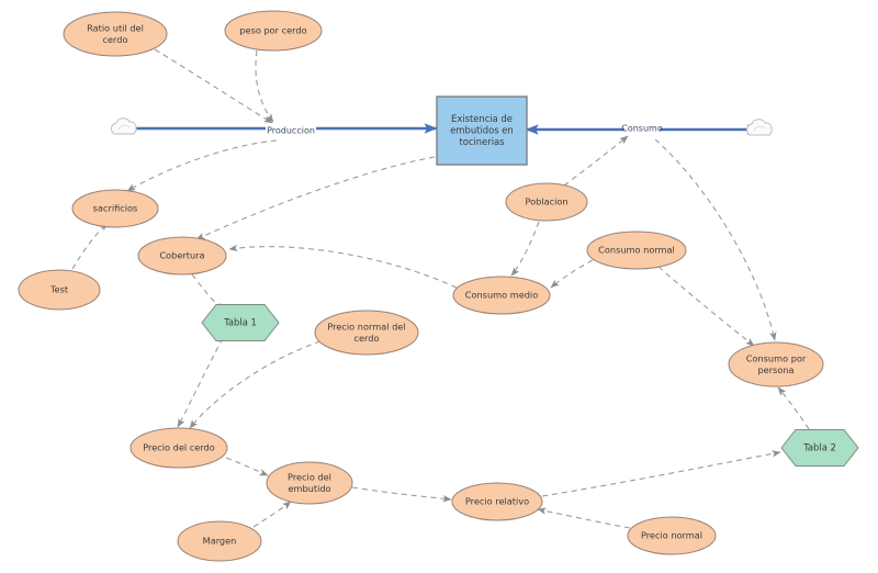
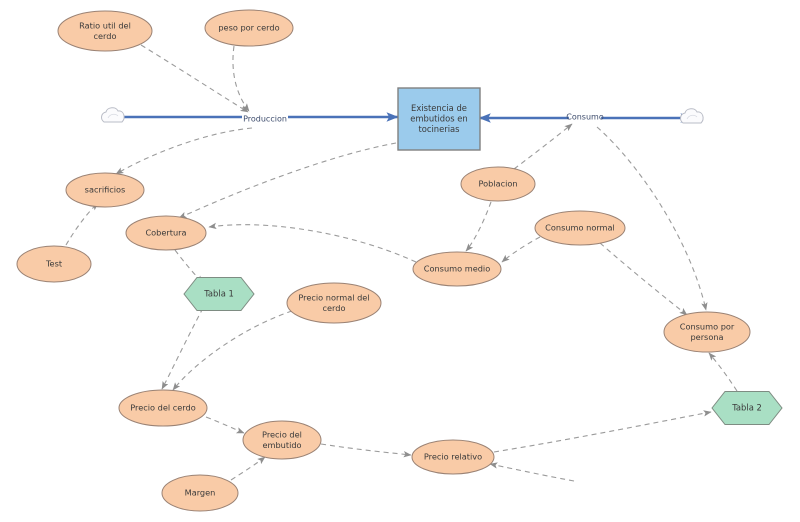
  Produccion
  Consumo
  Existencia de
  embutidos en
  tocinerias
  Ratio util del
  cerdo
  peso por cerdo
  sacrificios
  Test
  Cobertura
  Poblacion
  Consumo normal
  Consumo medio
  Consumo por
  persona
  Precio normal del
  cerdo
  Precio del cerdo
  Precio del
  embutido
  Margen
  Precio relativo
- Precio normal
  Tabla 1
  Tabla 2
